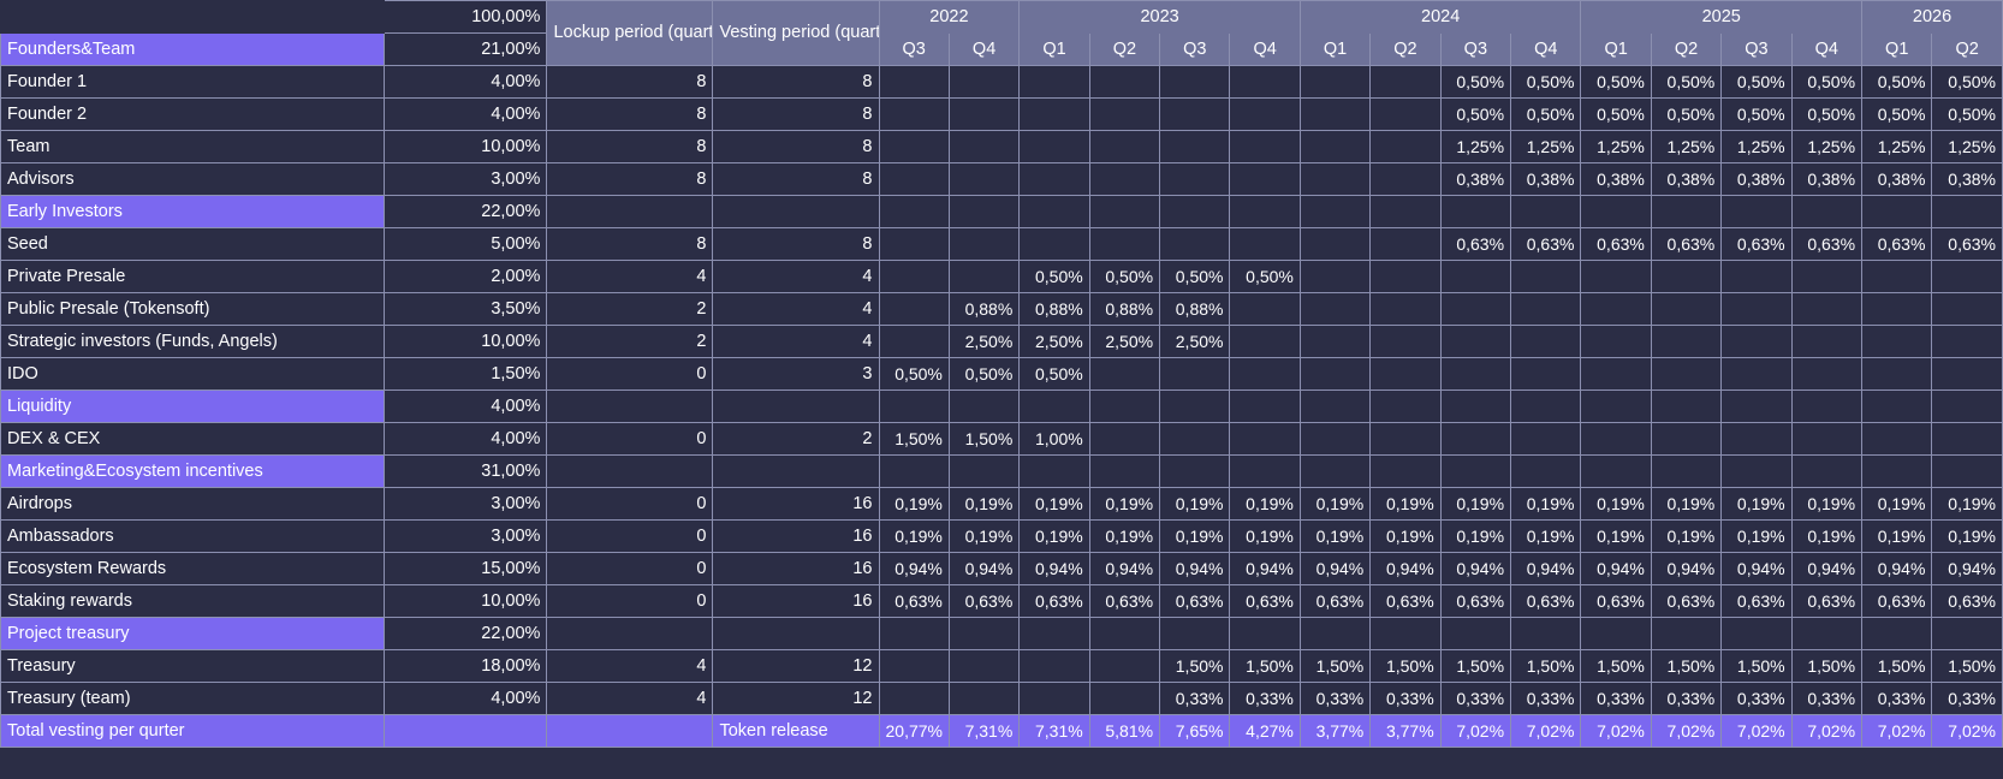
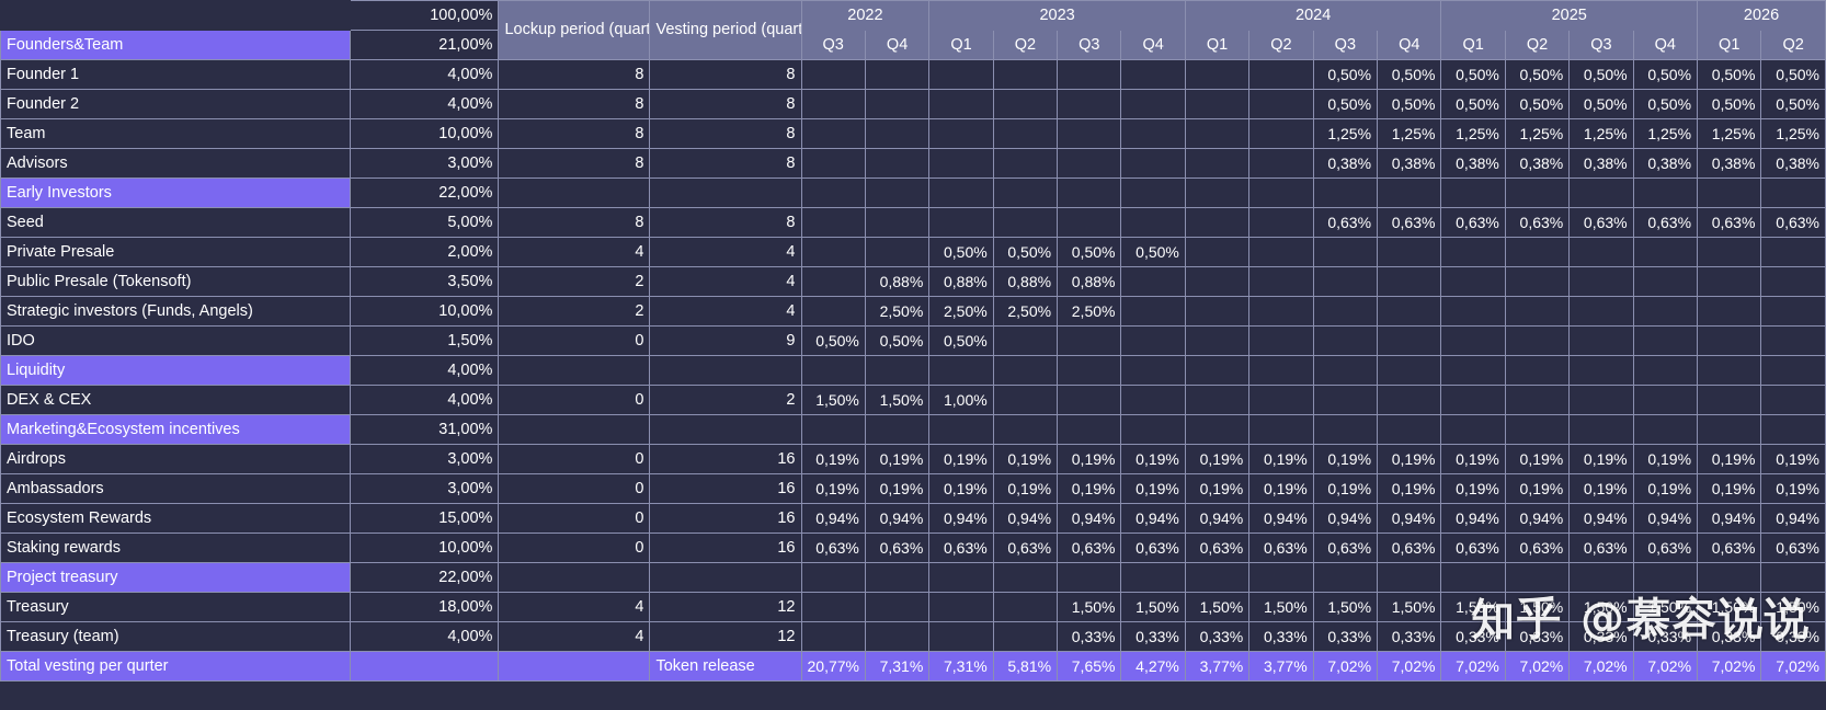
  	100,00%	Lockup period (quart	Vesting period (quart	2022	2023	2024	2025	2026
  Founders&Team	21,00%	Q3	Q4	Q1	Q2	Q3	Q4	Q1	Q2	Q3	Q4	Q1	Q2	Q3	Q4	Q1	Q2
  Founder 1	4,00%	8	8									0,50%	0,50%	0,50%	0,50%	0,50%	0,50%	0,50%	0,50%
  Founder 2	4,00%	8	8									0,50%	0,50%	0,50%	0,50%	0,50%	0,50%	0,50%	0,50%
  Team	10,00%	8	8									1,25%	1,25%	1,25%	1,25%	1,25%	1,25%	1,25%	1,25%
  Advisors	3,00%	8	8									0,38%	0,38%	0,38%	0,38%	0,38%	0,38%	0,38%	0,38%
  Early Investors	22,00%
  Seed	5,00%	8	8									0,63%	0,63%	0,63%	0,63%	0,63%	0,63%	0,63%	0,63%
  Private Presale	2,00%	4	4			0,50%	0,50%	0,50%	0,50%
  Public Presale (Tokensoft)	3,50%	2	4		0,88%	0,88%	0,88%	0,88%
  Strategic investors (Funds, Angels)	10,00%	2	4		2,50%	2,50%	2,50%	2,50%
- IDO	1,50%	0	3	0,50%	0,50%	0,50%
+ IDO	1,50%	0	9	0,50%	0,50%	0,50%
  Liquidity	4,00%
  DEX & CEX	4,00%	0	2	1,50%	1,50%	1,00%
  Marketing&Ecosystem incentives	31,00%
  Airdrops	3,00%	0	16	0,19%	0,19%	0,19%	0,19%	0,19%	0,19%	0,19%	0,19%	0,19%	0,19%	0,19%	0,19%	0,19%	0,19%	0,19%	0,19%
  Ambassadors	3,00%	0	16	0,19%	0,19%	0,19%	0,19%	0,19%	0,19%	0,19%	0,19%	0,19%	0,19%	0,19%	0,19%	0,19%	0,19%	0,19%	0,19%
  Ecosystem Rewards	15,00%	0	16	0,94%	0,94%	0,94%	0,94%	0,94%	0,94%	0,94%	0,94%	0,94%	0,94%	0,94%	0,94%	0,94%	0,94%	0,94%	0,94%
  Staking rewards	10,00%	0	16	0,63%	0,63%	0,63%	0,63%	0,63%	0,63%	0,63%	0,63%	0,63%	0,63%	0,63%	0,63%	0,63%	0,63%	0,63%	0,63%
  Project treasury	22,00%
  Treasury	18,00%	4	12					1,50%	1,50%	1,50%	1,50%	1,50%	1,50%	1,50%	1,50%	1,50%	1,50%	1,50%	1,50%
  Treasury (team)	4,00%	4	12					0,33%	0,33%	0,33%	0,33%	0,33%	0,33%	0,33%	0,33%	0,33%	0,33%	0,33%	0,33%
  Total vesting per qurter			Token release	20,77%	7,31%	7,31%	5,81%	7,65%	4,27%	3,77%	3,77%	7,02%	7,02%	7,02%	7,02%	7,02%	7,02%	7,02%	7,02%
+ 知乎 @慕容说说
